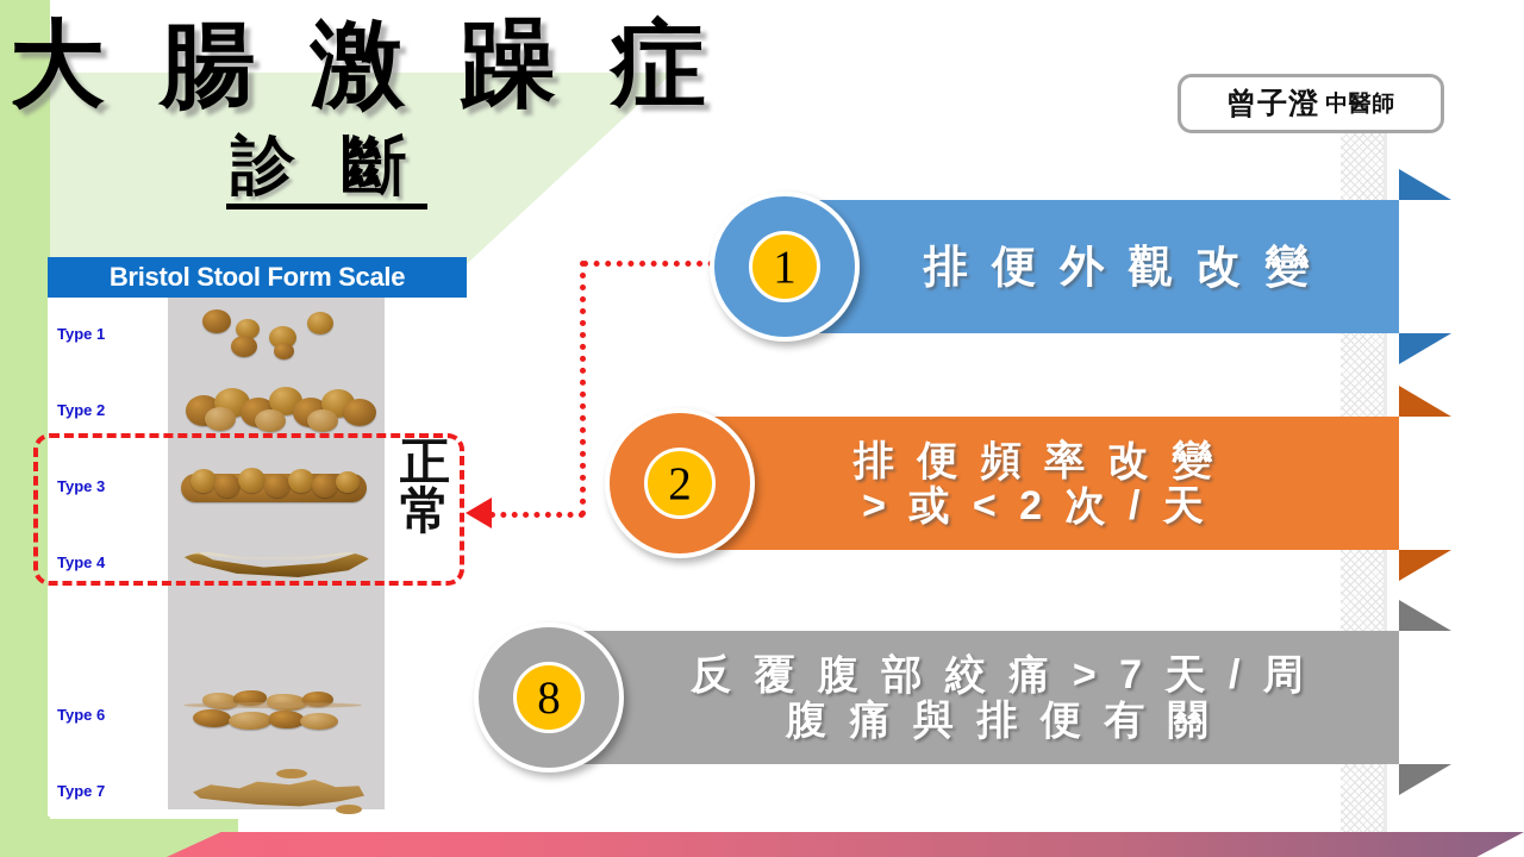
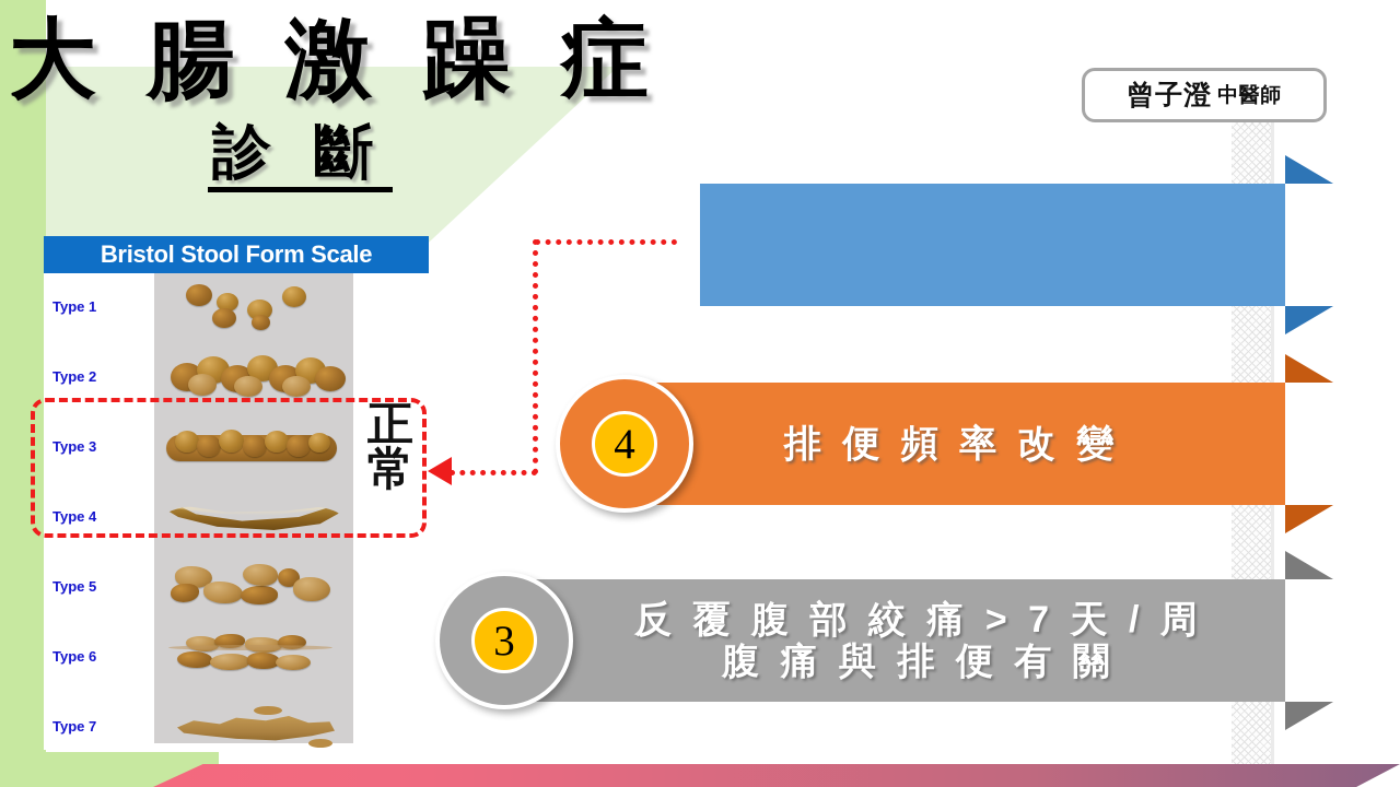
  大 腸 激 躁 症
  診 斷
  曾子澄
  中醫師
  Bristol Stool Form Scale
  Type 1
  Type 2
  Type 3
  Type 4
+ Type 5
  Type 6
  Type 7
  正常
- 排 便 外 觀 改 變
- 1
  排 便 頻 率 改 變
- > 或 < 2 次 / 天
- 2
+ 4
  反 覆 腹 部 絞 痛 > 7 天 / 周
  腹 痛 與 排 便 有 關
- 8
+ 3
